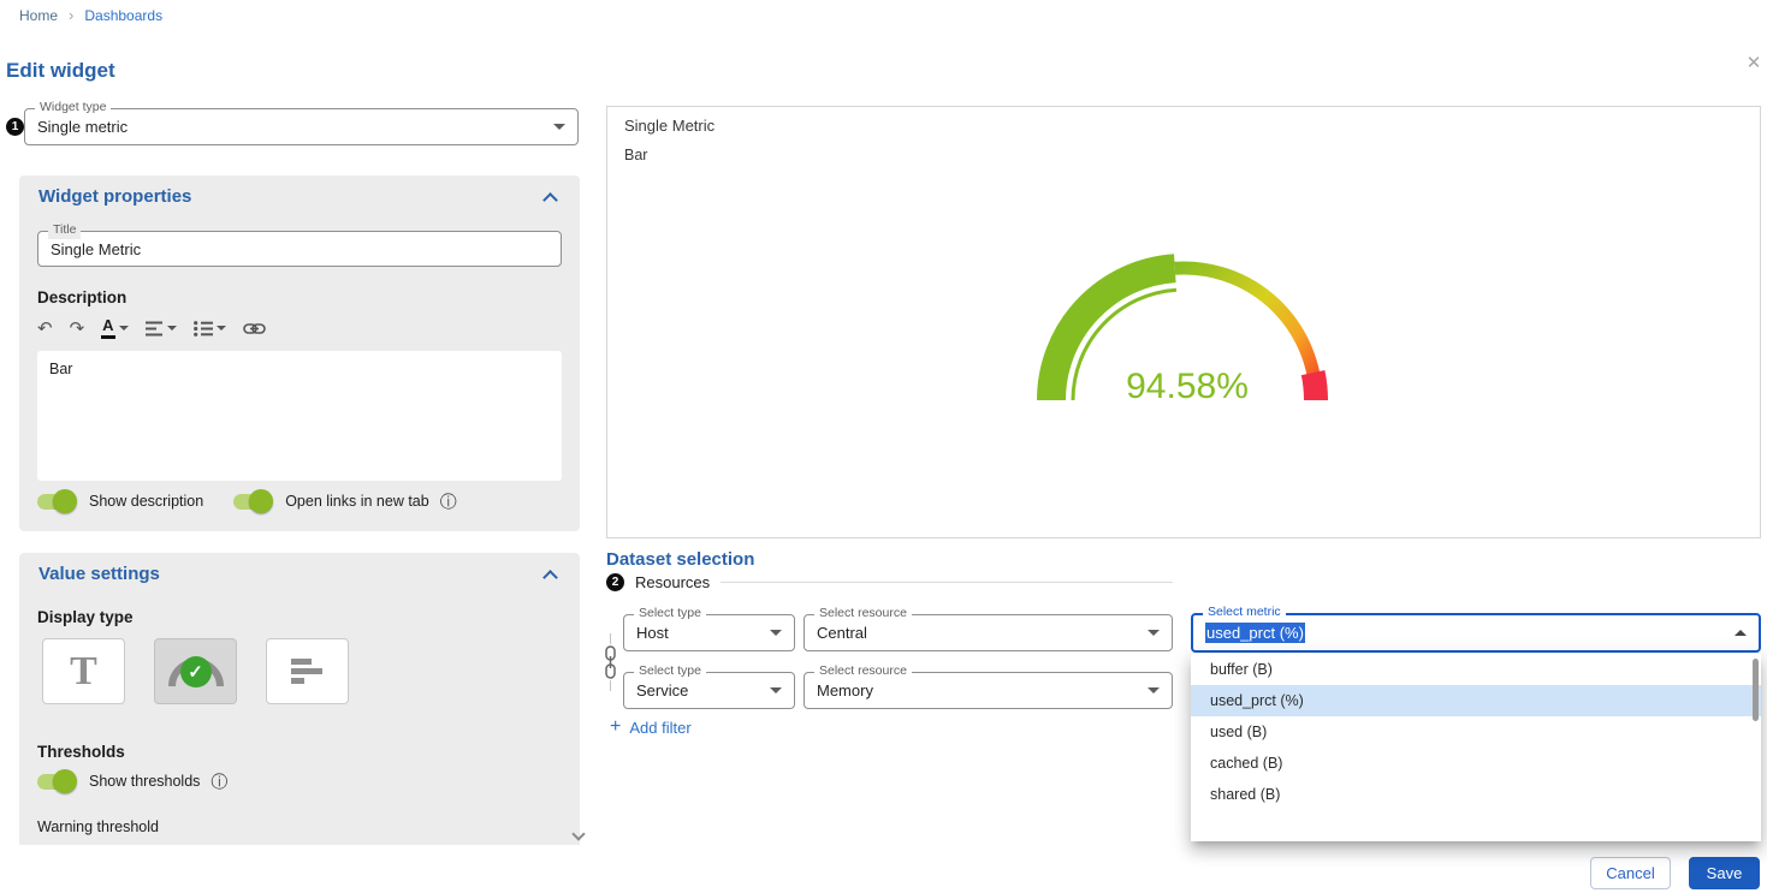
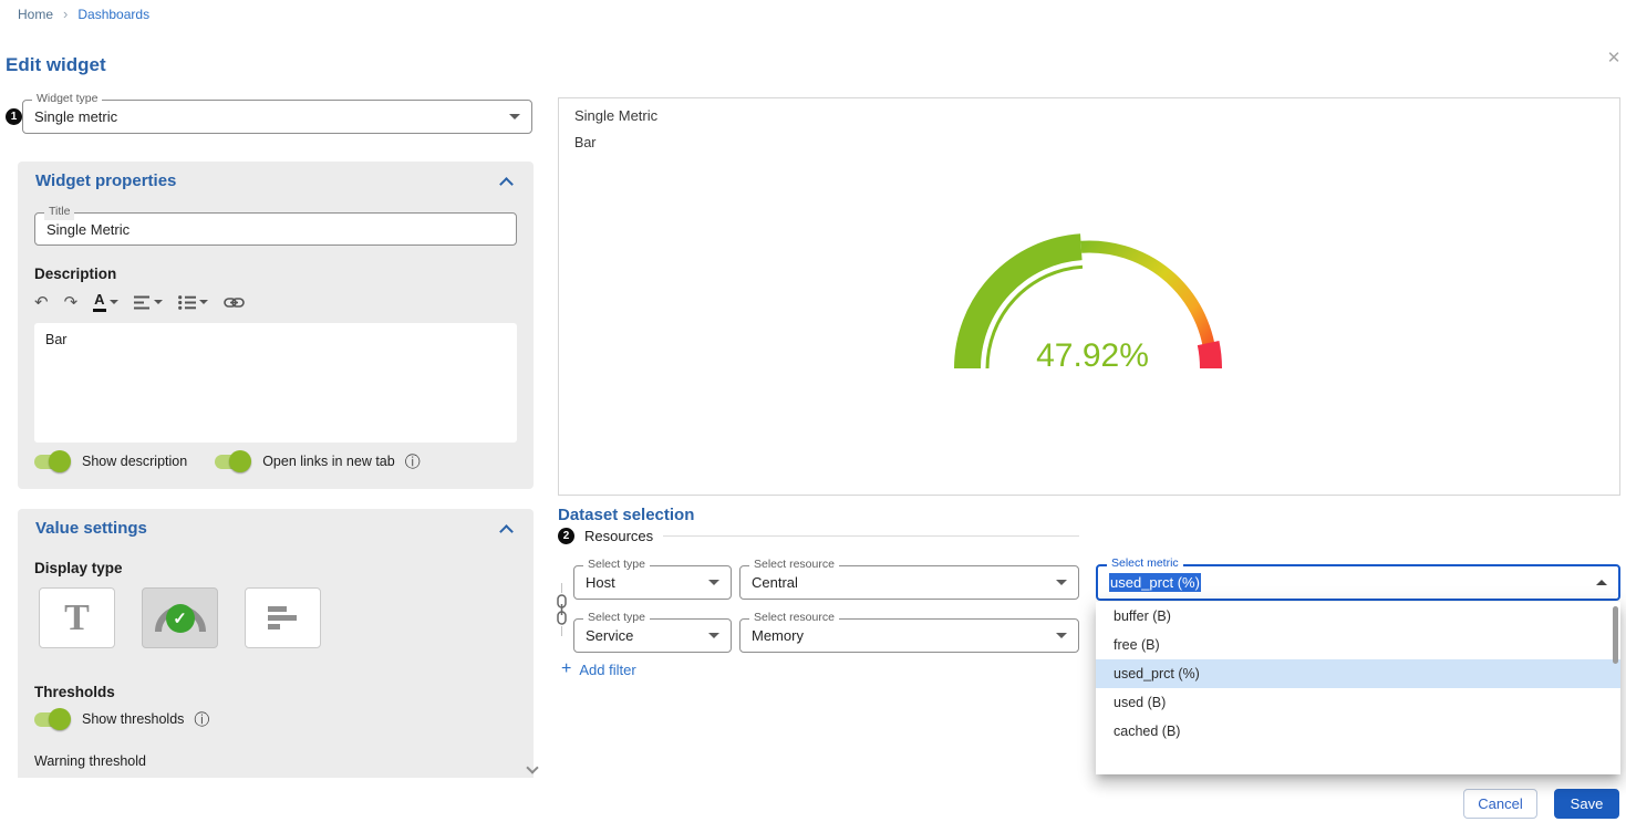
  Home
  ›
  Dashboards
  Edit widget
  ✕
  1
  Widget type
  Single metric
  Widget properties
  Title
  Single Metric
  Description
  ↶
  ↷
  A
  Bar
  Show description
  Open links in new tab
  ⓘ
  Value settings
  Display type
  T
  ✓
  Thresholds
  Show thresholds
  ⓘ
  Warning threshold
  Single Metric
  Bar
- 94.58%
+ 47.92%
  Dataset selection
  2
  Resources
  Select type
  Host
  Select resource
  Central
  Select type
  Service
  Select resource
  Memory
  +
  Add filter
  Select metric
  used_prct (%)
  buffer (B)
+ free (B)
  used_prct (%)
  used (B)
  cached (B)
- shared (B)
  Cancel
  Save
